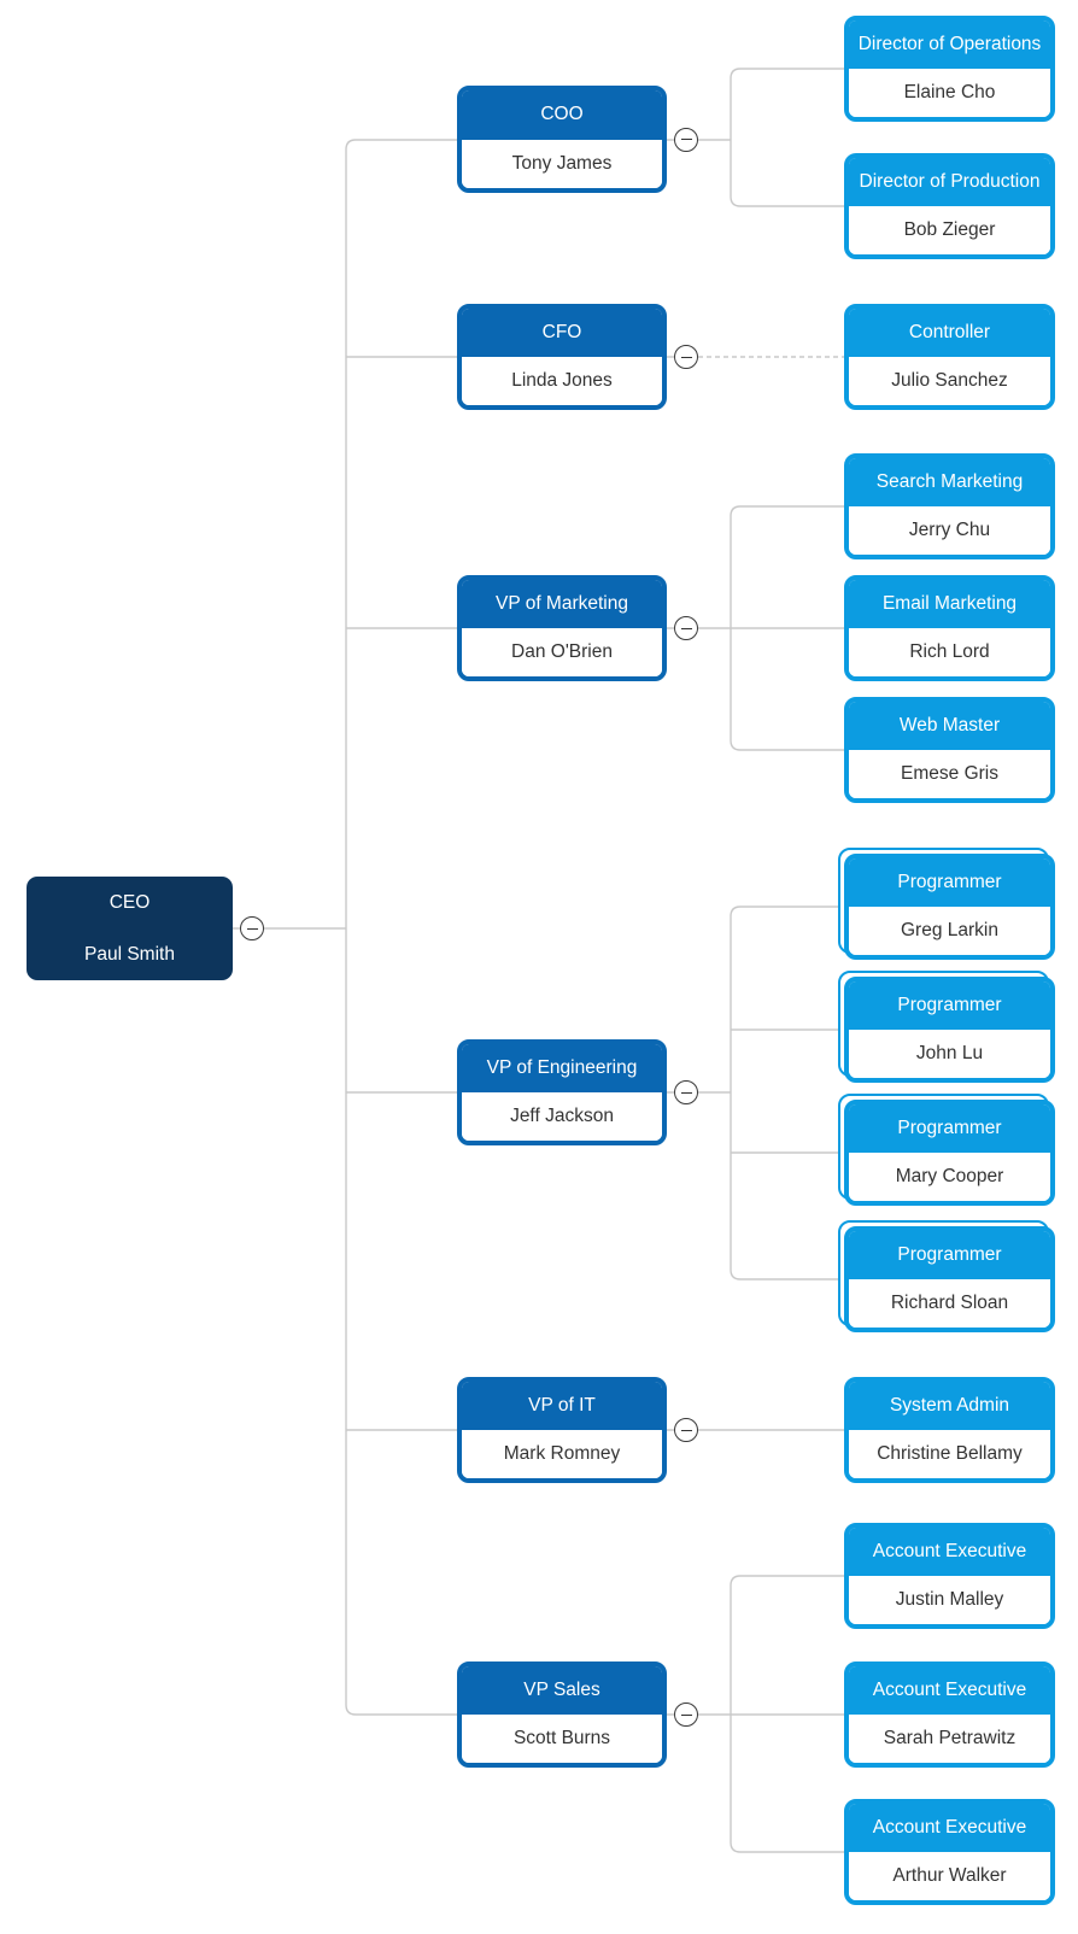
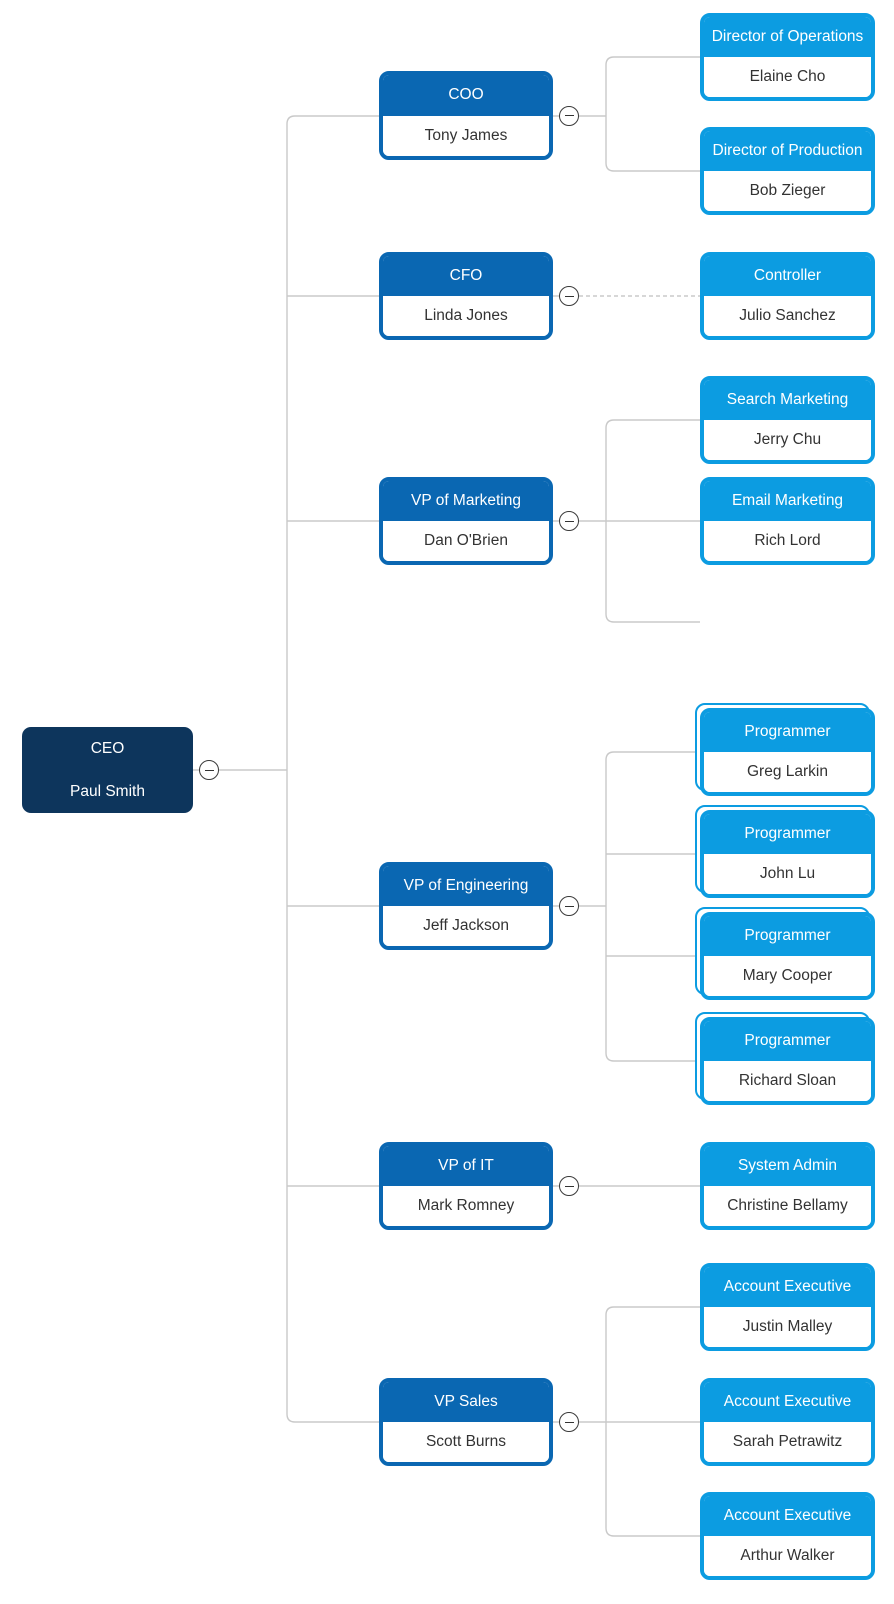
  CEO
  Paul Smith
  COO
  Tony James
  CFO
  Linda Jones
  VP of Marketing
  Dan O'Brien
  VP of Engineering
  Jeff Jackson
  VP of IT
  Mark Romney
  VP Sales
  Scott Burns
  Director of Operations
  Elaine Cho
  Director of Production
  Bob Zieger
  Controller
  Julio Sanchez
  Search Marketing
  Jerry Chu
  Email Marketing
  Rich Lord
- Web Master
- Emese Gris
  Programmer
  Greg Larkin
  Programmer
  John Lu
  Programmer
  Mary Cooper
  Programmer
  Richard Sloan
  System Admin
  Christine Bellamy
  Account Executive
  Justin Malley
  Account Executive
  Sarah Petrawitz
  Account Executive
  Arthur Walker
